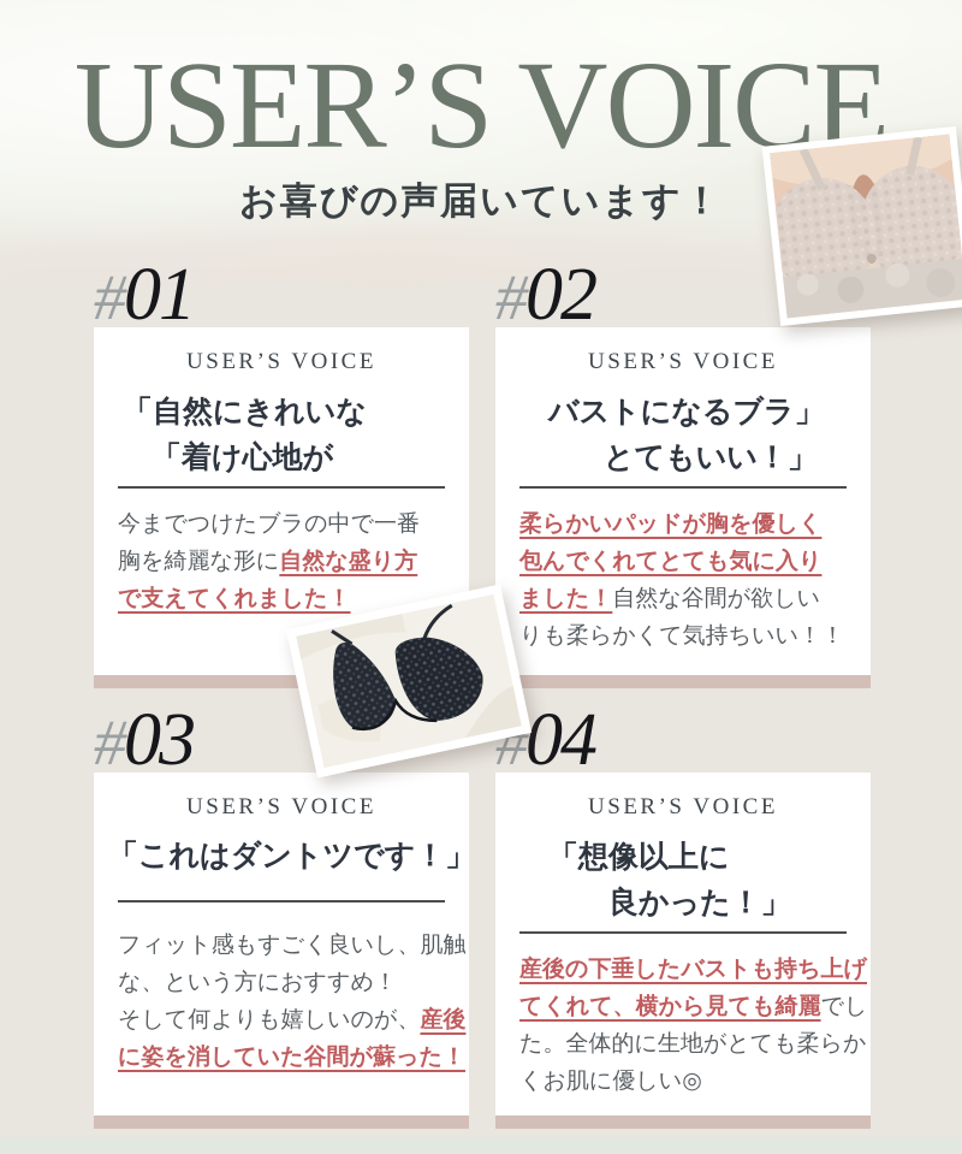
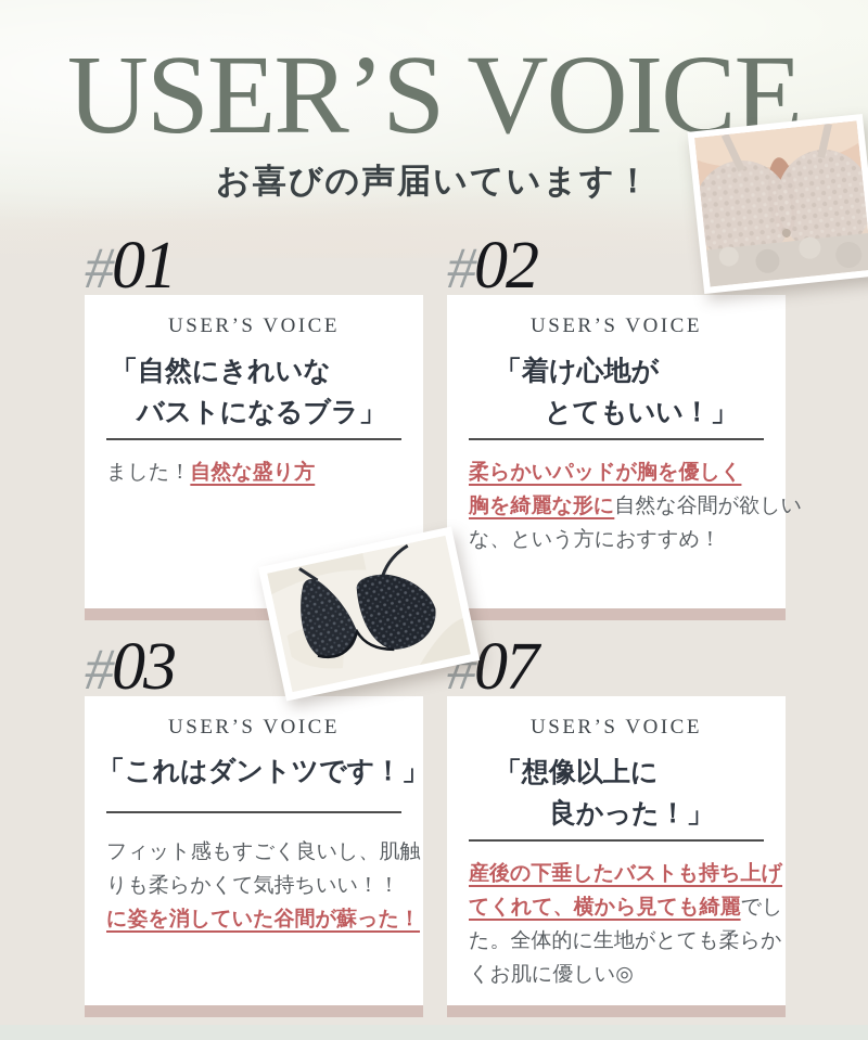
  USER’S VOICE
  お喜びの声届いています！
  #01
  USER’S VOICE
  「自然にきれいな
- 「着け心地が
+ バストになるブラ」
- 今までつけたブラの中で一番
- 胸を綺麗な形に自然な盛り方
+ ました！自然な盛り方
- で支えてくれました！
  #02
  USER’S VOICE
- バストになるブラ」
+ 「着け心地が
  とてもいい！」
  柔らかいパッドが胸を優しく
- 包んでくれてとても気に入り
- ました！自然な谷間が欲しい
+ 胸を綺麗な形に自然な谷間が欲しい
- りも柔らかくて気持ちいい！！
+ な、という方におすすめ！
  #03
  USER’S VOICE
  「これはダントツです！」
  フィット感もすごく良いし、肌触
- な、という方におすすめ！
+ りも柔らかくて気持ちいい！！
- そして何よりも嬉しいのが、産後
  に姿を消していた谷間が蘇った！
- #04
+ #07
  USER’S VOICE
  「想像以上に
  良かった！」
  産後の下垂したバストも持ち上げ
  てくれて、横から見ても綺麗でし
  た。全体的に生地がとても柔らか
  くお肌に優しい◎
